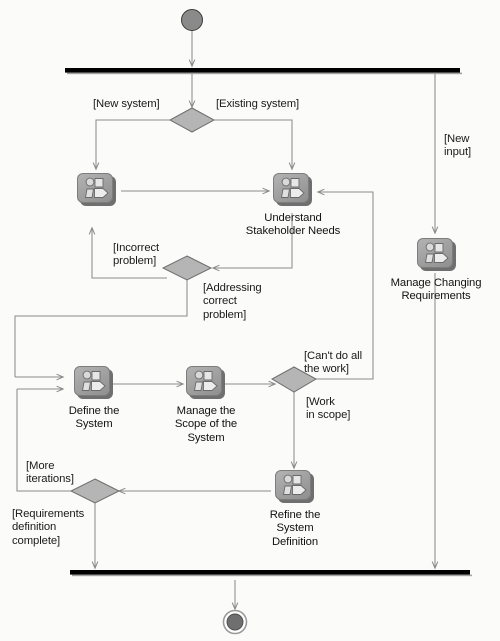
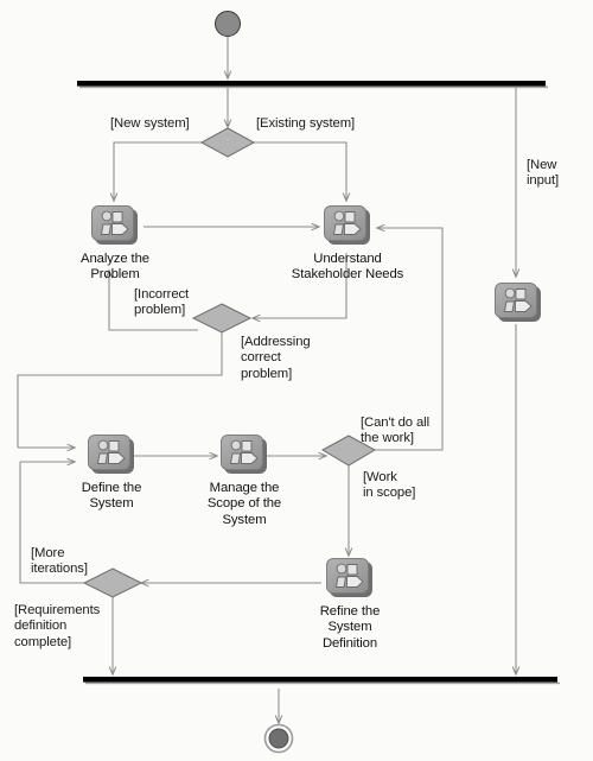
+ Analyze the
+ Problem
  Understand
  Stakeholder Needs
- Manage Changing
- Requirements
  Define the
  System
  Manage the
  Scope of the
  System
  Refine the
  System
  Definition
  [New system]
  [Existing system]
  [New
  input]
  [Incorrect
  problem]
  [Addressing
  correct
  problem]
  [Can't do all
  the work]
  [Work
  in scope]
  [More
  iterations]
  [Requirements
  definition
  complete]
